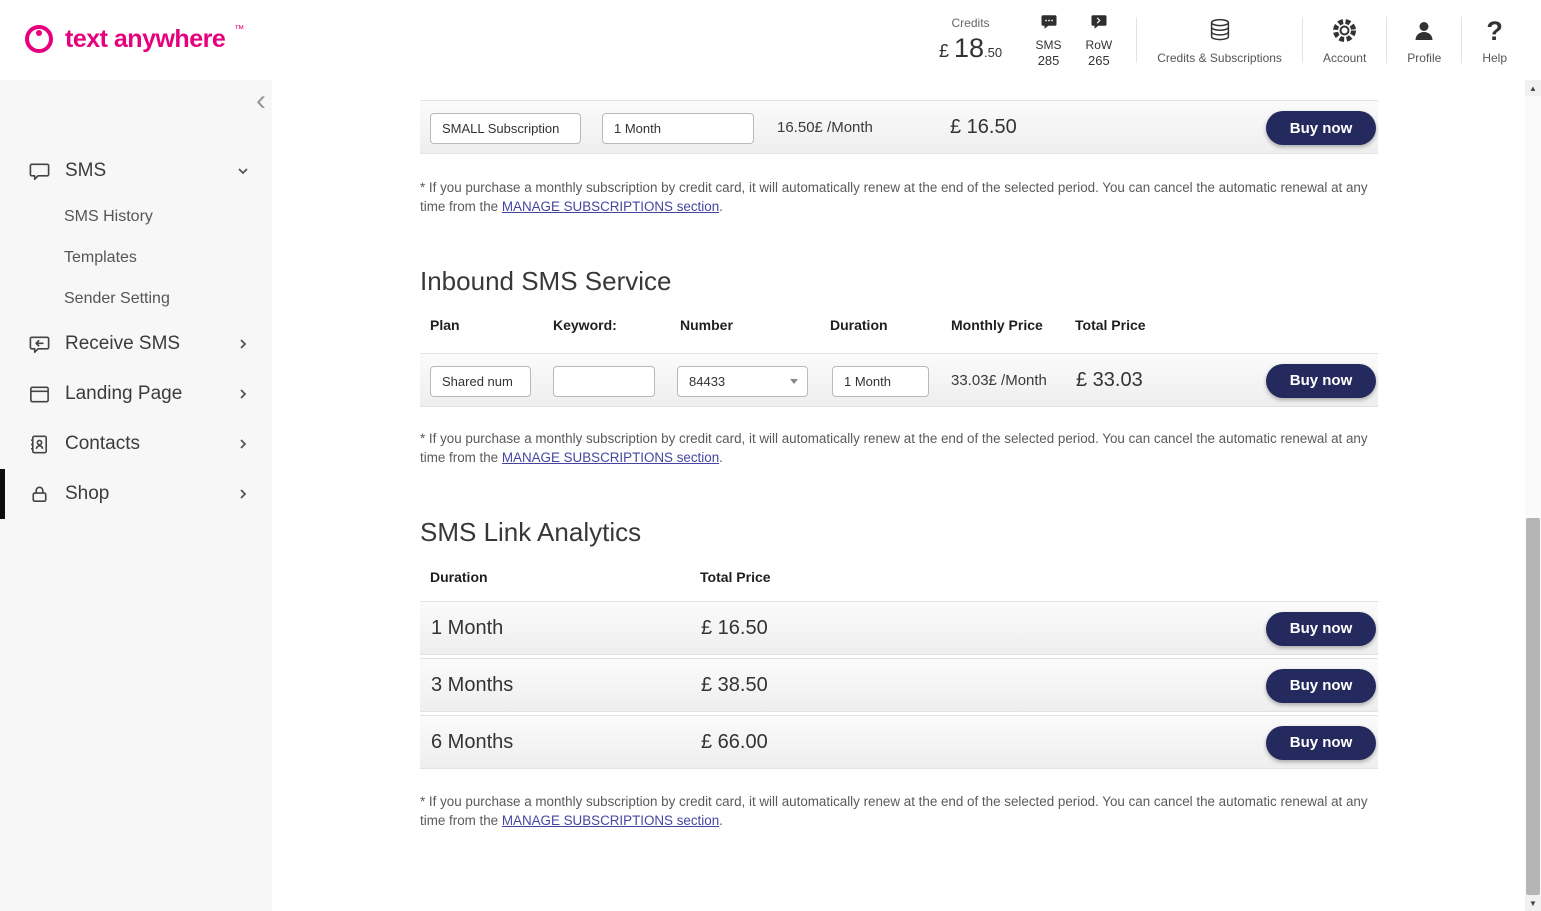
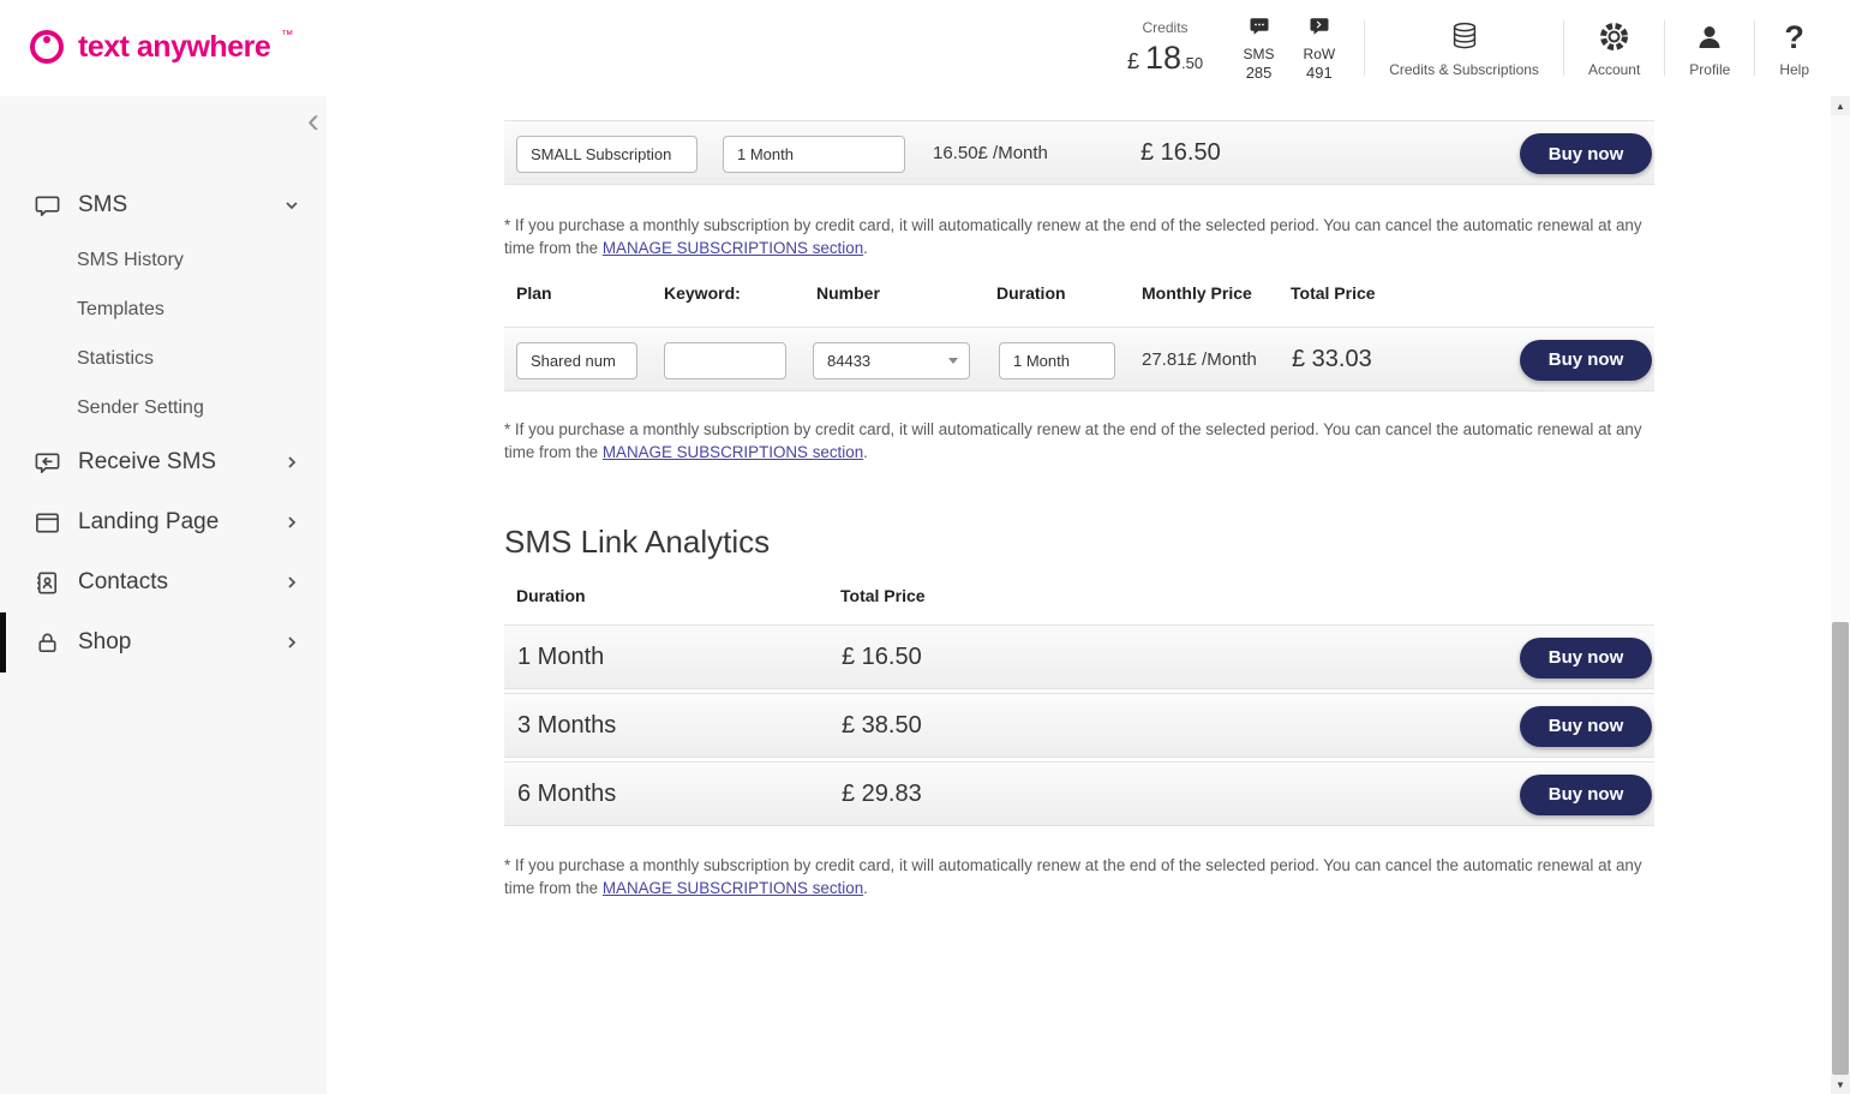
  text anywhere
  ™
  Credits
  £ 18.50
  SMS
  285
  RoW
- 265
+ 491
  Credits & Subscriptions
  Account
  Profile
  ?
  Help
  ‹
  SMS
  SMS History
  Templates
+ Statistics
  Sender Setting
  Receive SMS
  Landing Page
  Contacts
  Shop
  SMALL Subscription
  1 Month
  16.50£ /Month
  £ 16.50
  Buy now
  * If you purchase a monthly subscription by credit card, it will automatically renew at the end of the selected period. You can cancel the automatic renewal at any time from the MANAGE SUBSCRIPTIONS section.
- Inbound SMS Service
  Plan
  Keyword:
  Number
  Duration
  Monthly Price
  Total Price
  Shared num
  84433
  1 Month
- 33.03£ /Month
+ 27.81£ /Month
  £ 33.03
  Buy now
  * If you purchase a monthly subscription by credit card, it will automatically renew at the end of the selected period. You can cancel the automatic renewal at any time from the MANAGE SUBSCRIPTIONS section.
  SMS Link Analytics
  Duration
  Total Price
  1 Month
  £ 16.50
  Buy now
  3 Months
  £ 38.50
  Buy now
  6 Months
- £ 66.00
+ £ 29.83
  Buy now
  * If you purchase a monthly subscription by credit card, it will automatically renew at the end of the selected period. You can cancel the automatic renewal at any time from the MANAGE SUBSCRIPTIONS section.
  ▲
  ▼
